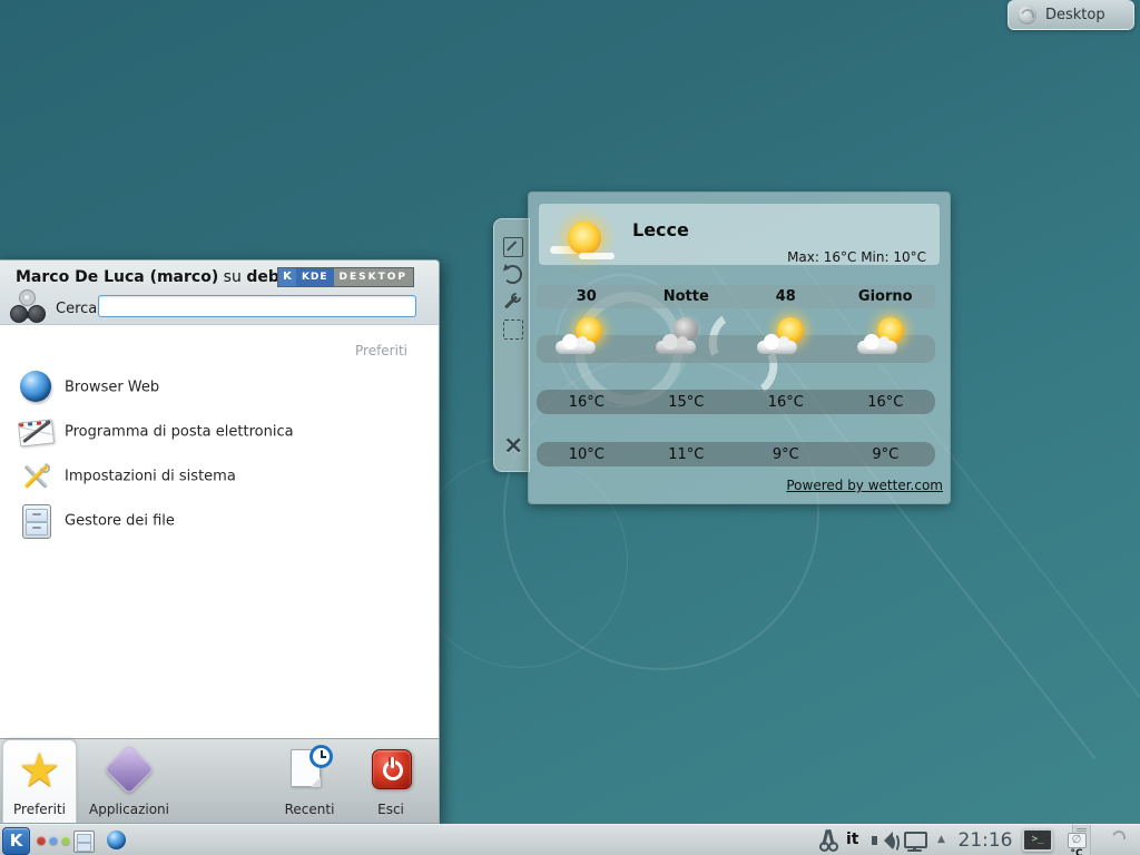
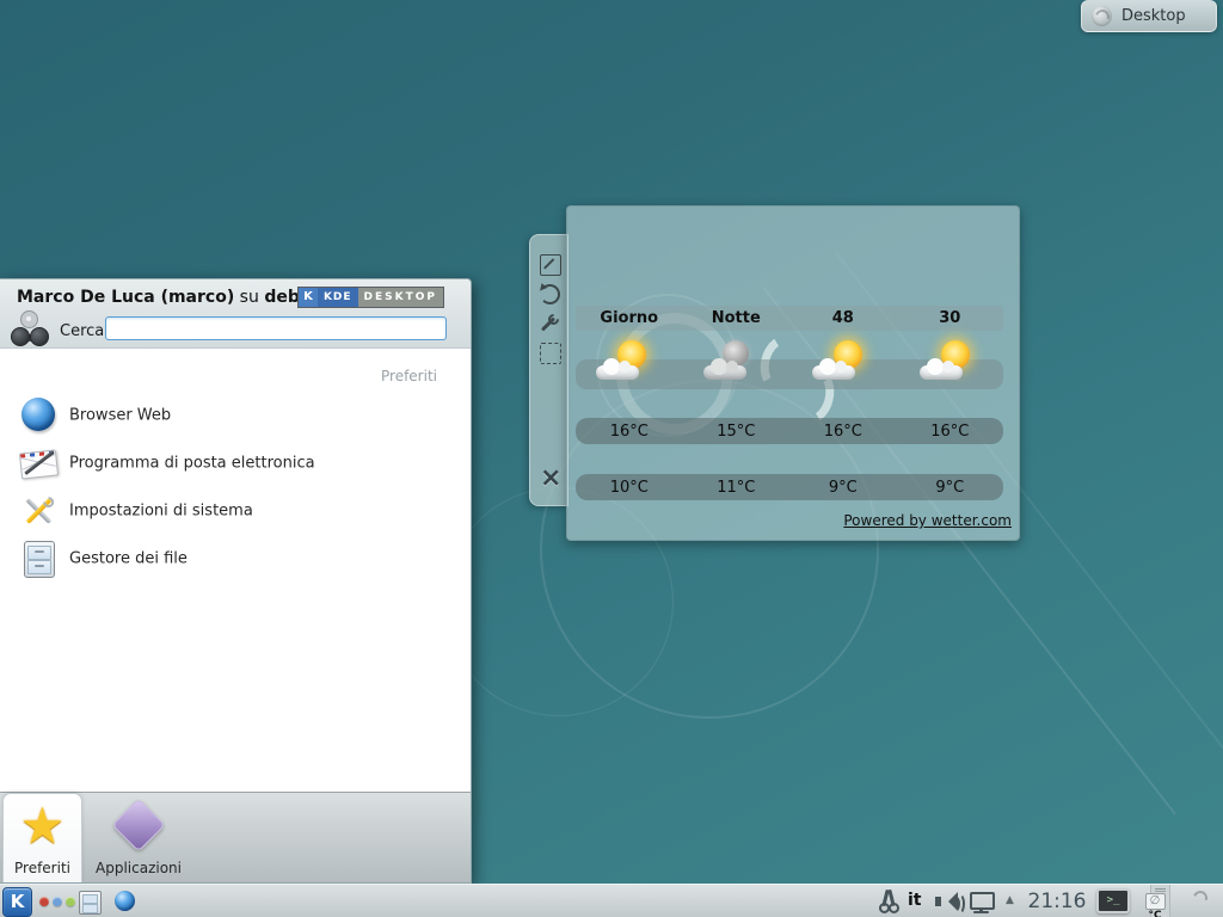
  Desktop
  ×
- Lecce
- Max: 16°C Min: 10°C
- 30
+ Giorno
  Notte
  48
- Giorno
+ 30
  16°C
  15°C
  16°C
  16°C
  10°C
  11°C
  9°C
  9°C
  Powered by wetter.com
  Marco De Luca (marco) su deb
  K
  KDE
  DESKTOP
  Cerca
  Preferiti
  Browser Web
  Programma di posta elettronica
  Impostazioni di sistema
  Gestore dei file
  ★
  Preferiti
  Applicazioni
- Recenti
- Esci
  K
  it
  ▲
  21:16
  >_
  ∅
  °C
